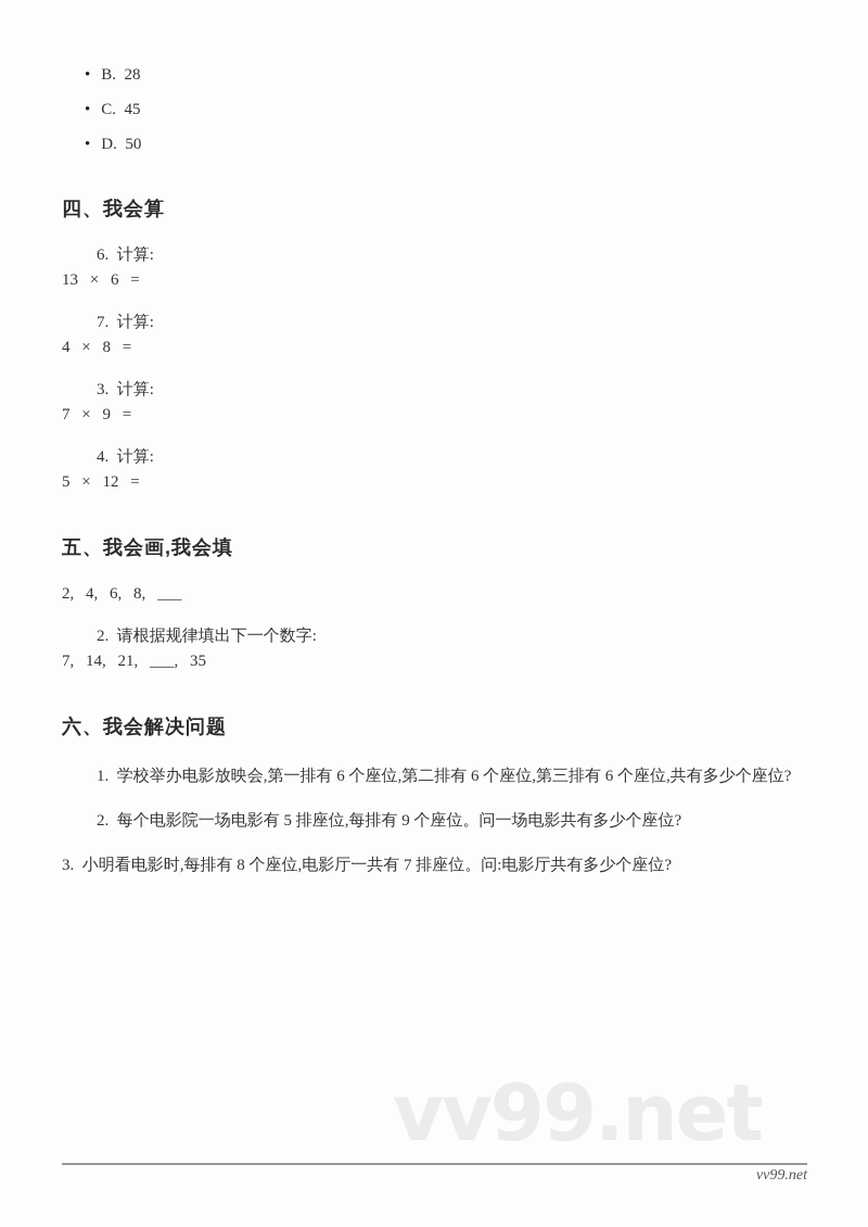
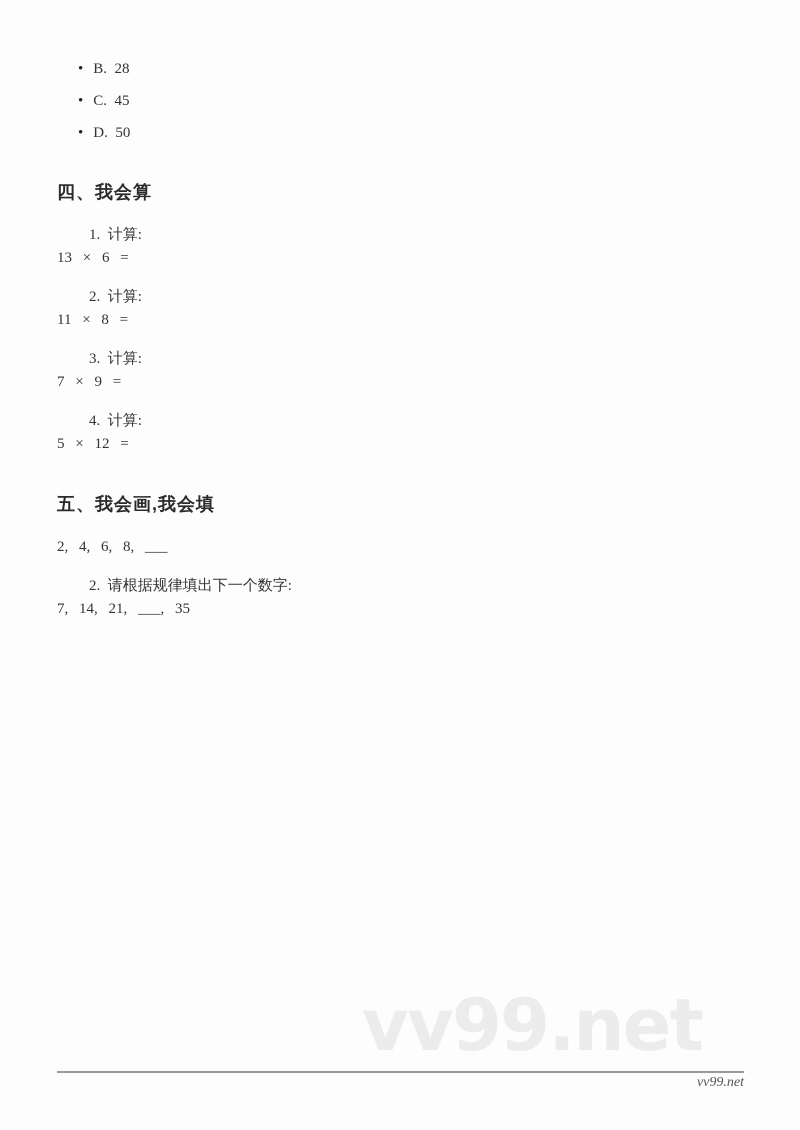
  •
  B. 28
  •
  C. 45
  •
  D. 50
  四、我会算
- 6. 计算:
+ 1. 计算:
  13 × 6 =
- 7. 计算:
+ 2. 计算:
- 4 × 8 =
+ 11 × 8 =
  3. 计算:
  7 × 9 =
  4. 计算:
  5 × 12 =
  五、我会画,我会填
  2, 4, 6, 8, ___
  2. 请根据规律填出下一个数字:
  7, 14, 21, ___, 35
- 六、我会解决问题
- 1. 学校举办电影放映会,第一排有 6 个座位,第二排有 6 个座位,第三排有 6 个座位,共有多少个座位?
- 2. 每个电影院一场电影有 5 排座位,每排有 9 个座位。问一场电影共有多少个座位?
- 3. 小明看电影时,每排有 8 个座位,电影厅一共有 7 排座位。问:电影厅共有多少个座位?
  vv99.net
